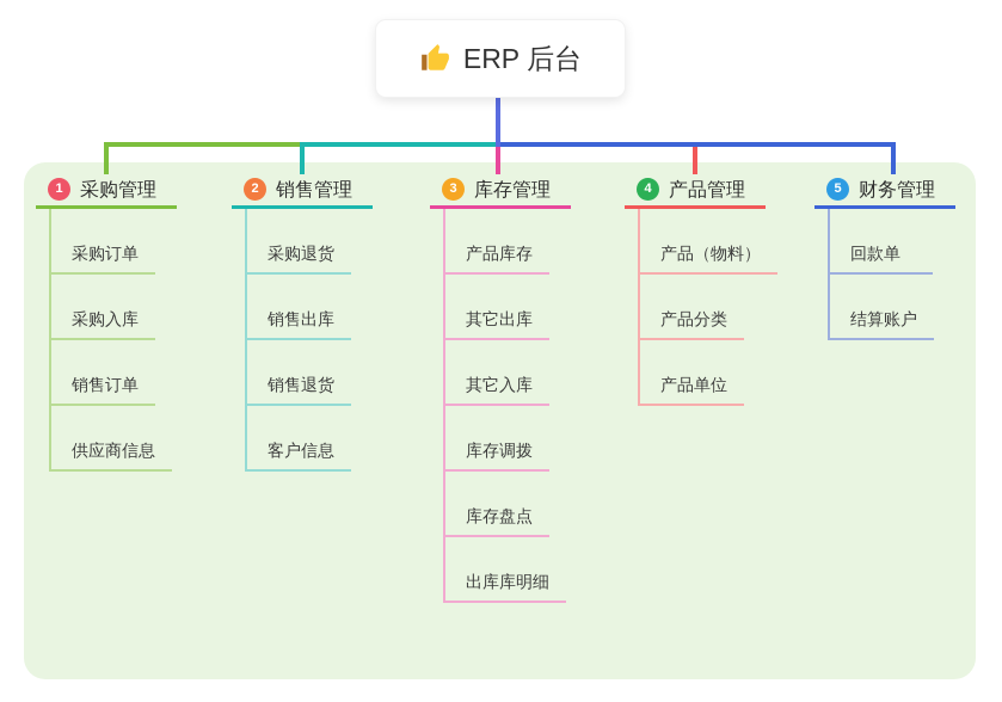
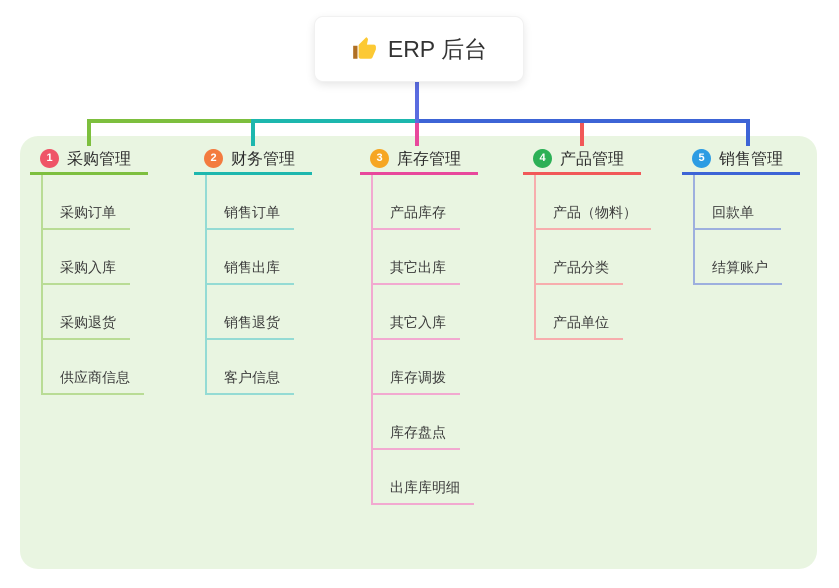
  ERP 后台
  1
  采购管理
  采购订单
  采购入库
- 销售订单
+ 采购退货
  供应商信息
  2
- 销售管理
+ 财务管理
- 采购退货
+ 销售订单
  销售出库
  销售退货
  客户信息
  3
  库存管理
  产品库存
  其它出库
  其它入库
  库存调拨
  库存盘点
  出库库明细
  4
  产品管理
  产品（物料）
  产品分类
  产品单位
  5
- 财务管理
+ 销售管理
  回款单
  结算账户
